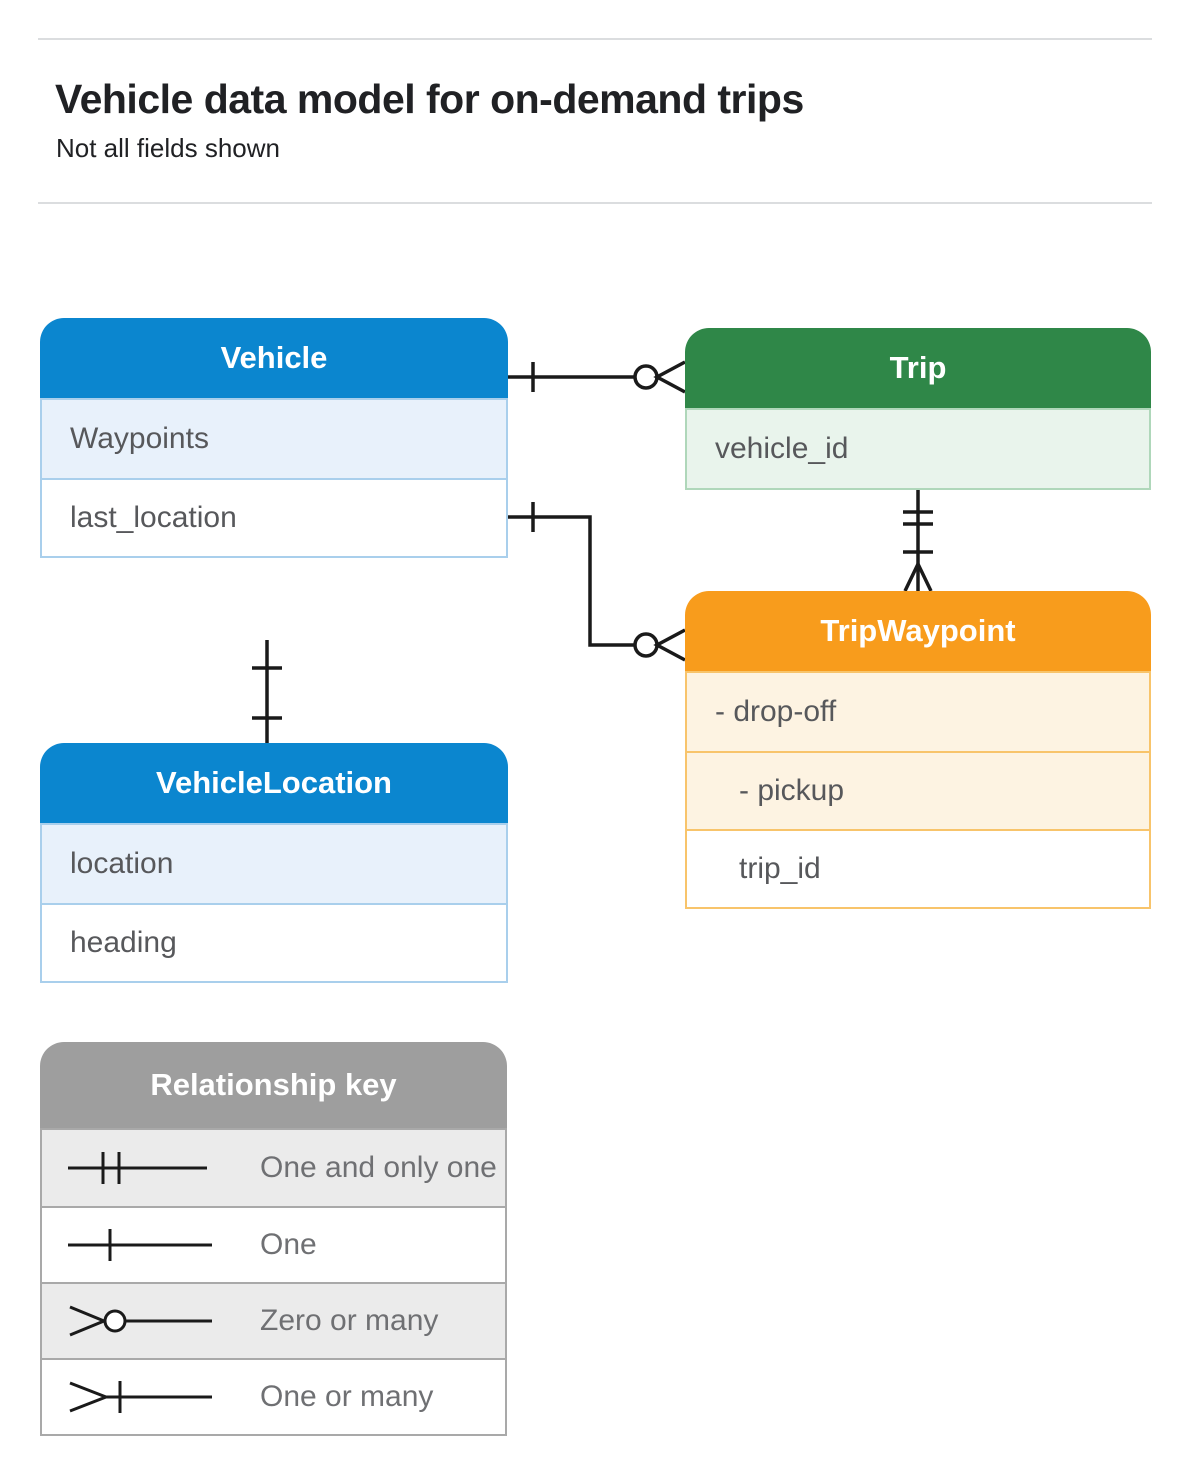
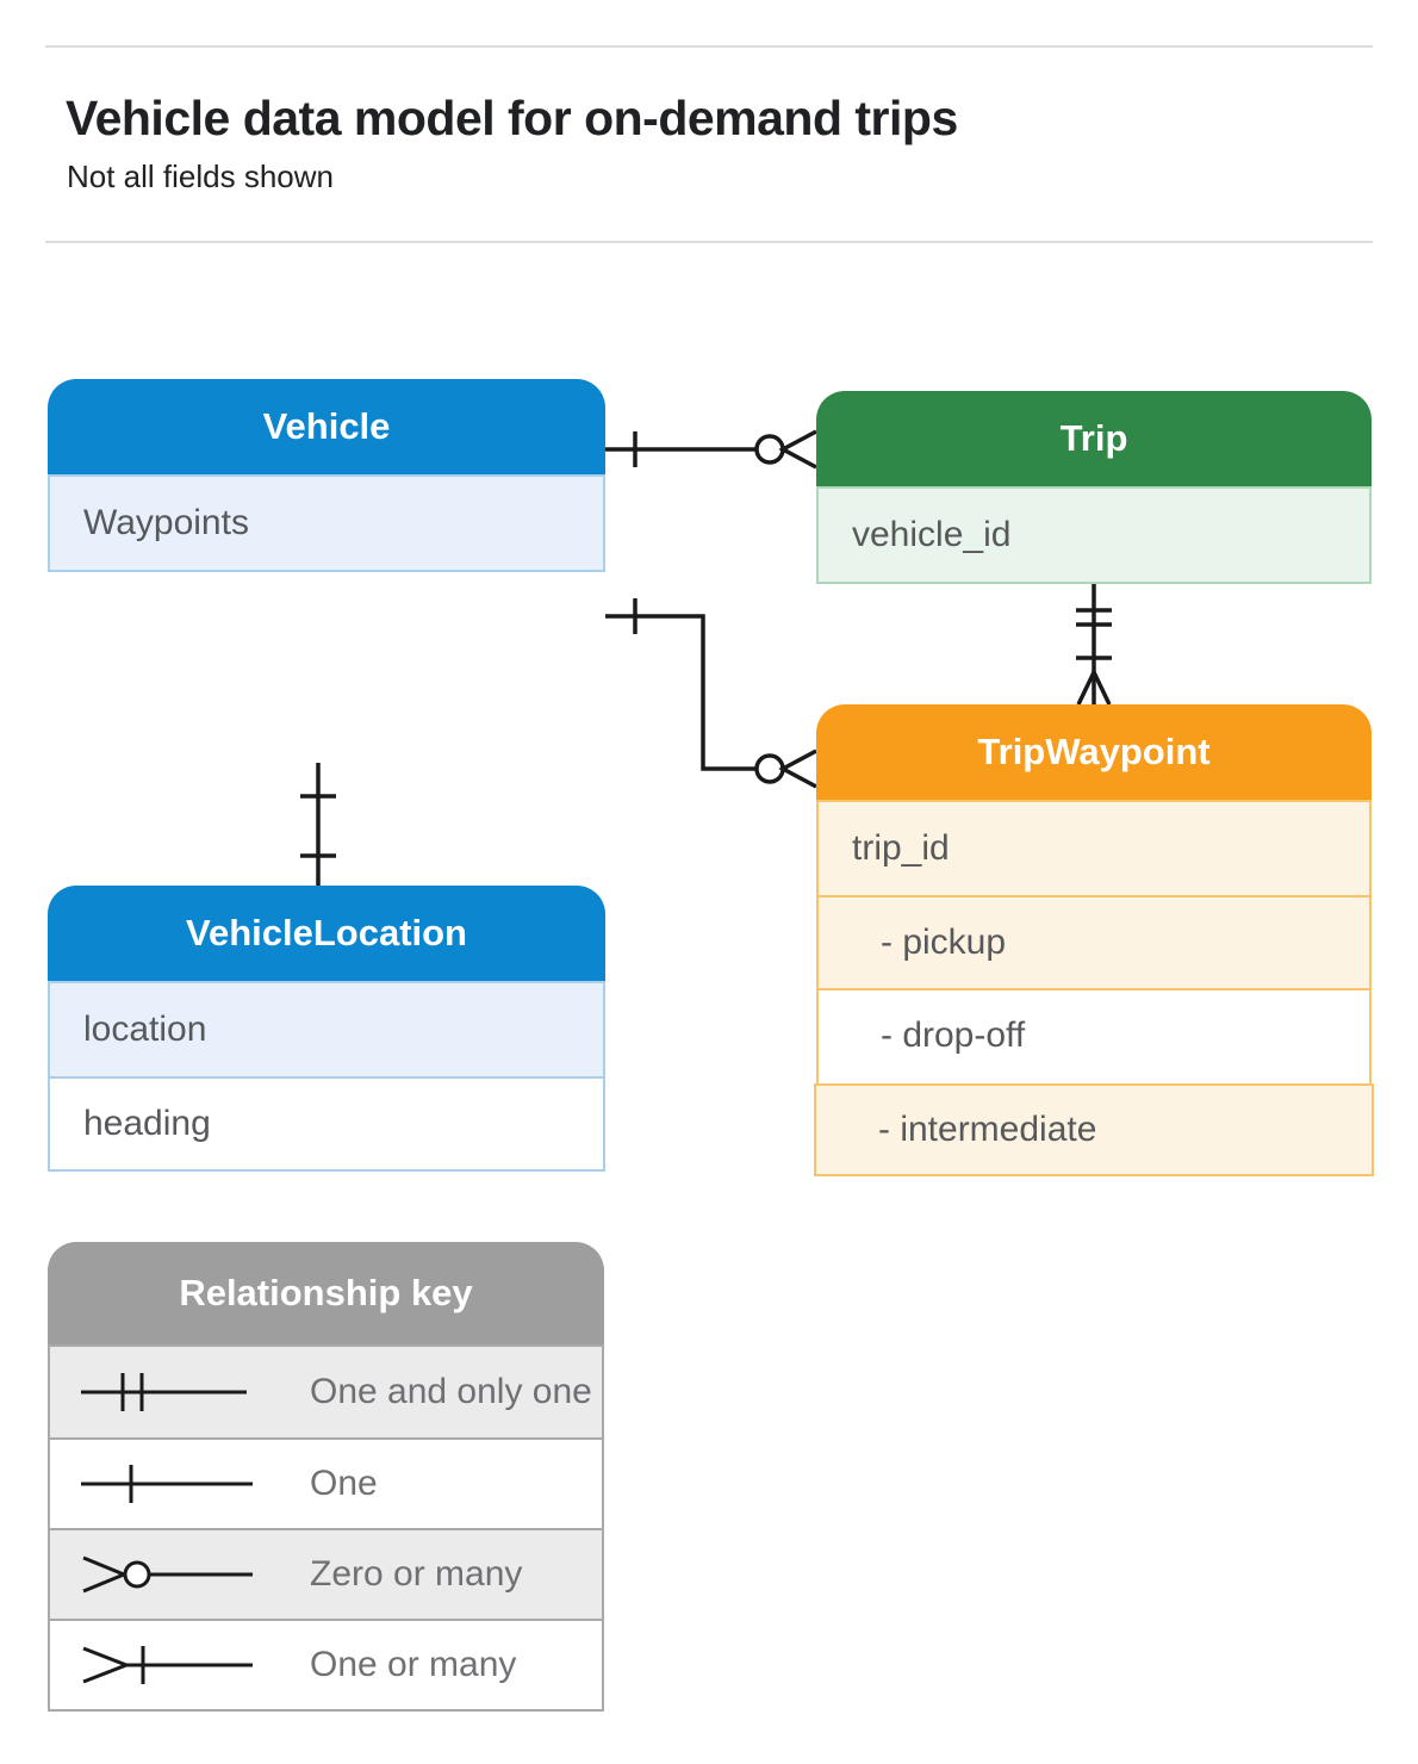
  Vehicle data model for on-demand trips
  Not all fields shown
  Vehicle
  Waypoints
- last_location
  Trip
  vehicle_id
  TripWaypoint
- - drop-off
+ trip_id
  - pickup
- trip_id
+ - drop-off
+ - intermediate
  VehicleLocation
  location
  heading
  Relationship key
  One and only one
  One
  Zero or many
  One or many
